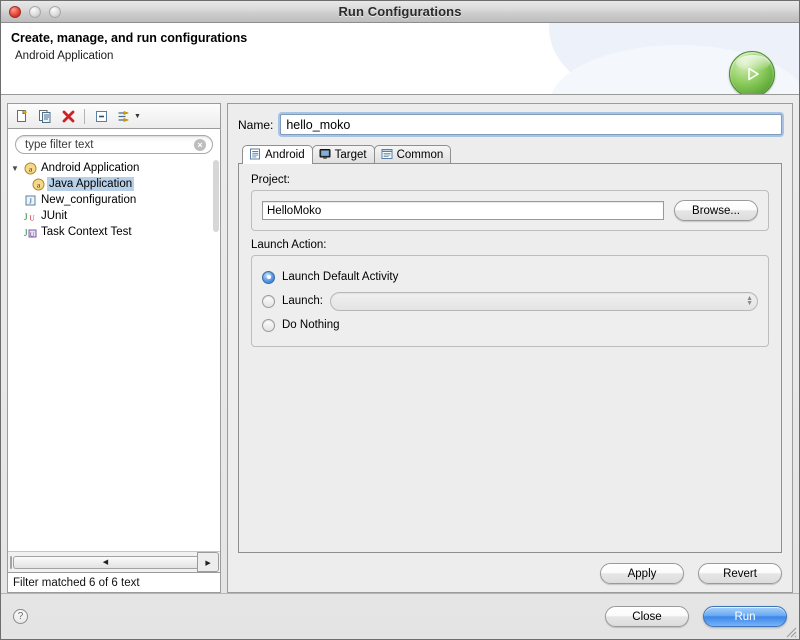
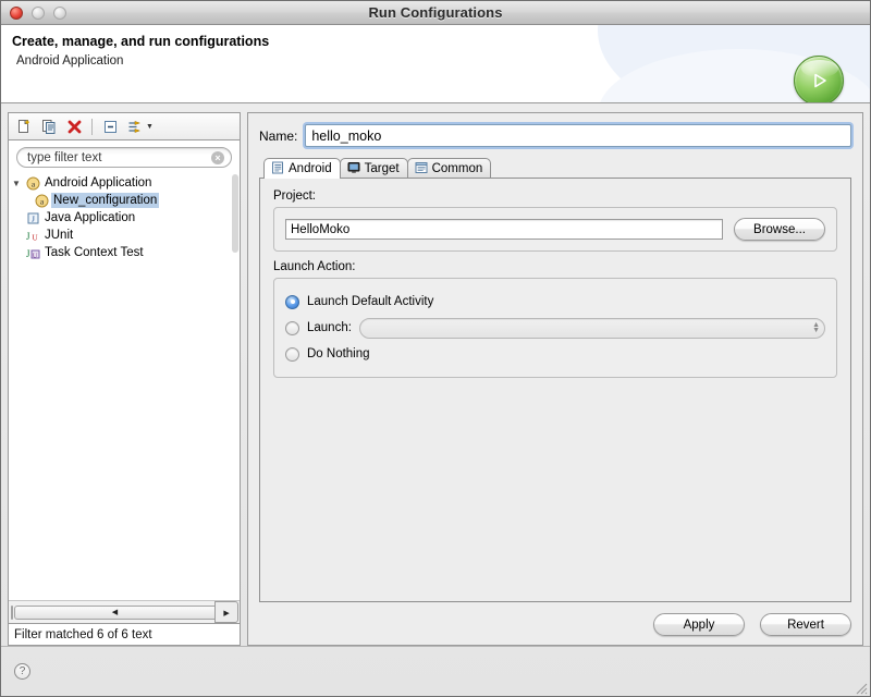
  Run Configurations
  Create, manage, and run configurations
  Android Application
  type filter text
  ×
  ▼
  a
  Android Application
  a
- Java Application
+ New_configuration
  J
- New_configuration
+ Java Application
  J
  U
  JUnit
  J
  Task Context Test
  Filter matched 6 of 6 text
  Name:
  hello_moko
  Android
  Target
  Common
  Project:
  HelloMoko
  Browse...
  Launch Action:
  Launch Default Activity
  Launch:
  Do Nothing
  Apply
  Revert
  ?
- Close
- Run
